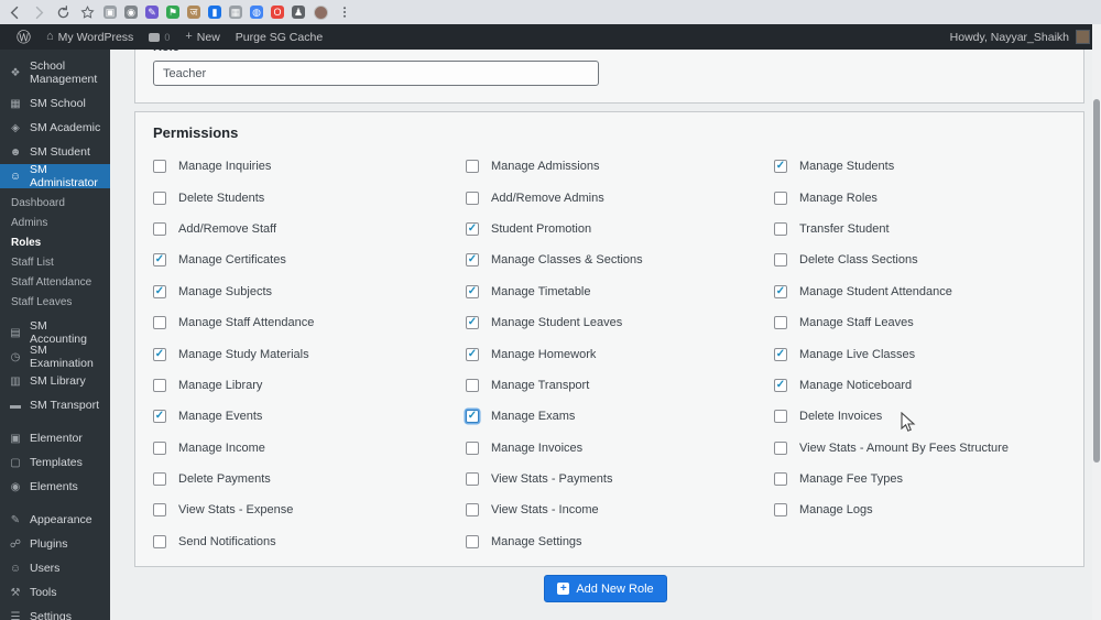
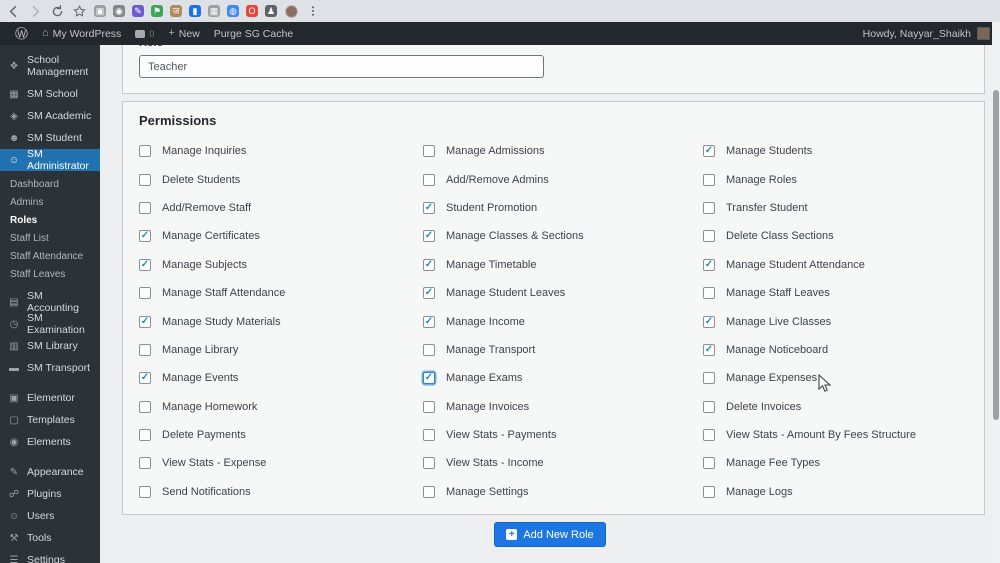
  ▣
  ◉
  ✎
  ⚑
  ज
  ▮
  ▦
  ◍
  O
  ♟
  Ⓦ
  ⌂
  My WordPress
  0
  +
  New
  Purge SG Cache
  Howdy, Nayyar_Shaikh
  ❖
  School Management
  ▦
  SM School
  ◈
  SM Academic
  ☻
  SM Student
  ☺
  SM Administrator
  Dashboard
  Admins
  Roles
  Staff List
  Staff Attendance
  Staff Leaves
  ▤
  SM Accounting
  ◷
  SM Examination
  ▥
  SM Library
  ▬
  SM Transport
  ▣
  Elementor
  ▢
  Templates
  ◉
  Elements
  ✎
  Appearance
  ☍
  Plugins
  ☺
  Users
  ⚒
  Tools
  ☰
  Settings
  Teacher
  Permissions
  Manage Inquiries
  Delete Students
  Add/Remove Staff
  Manage Certificates
  Manage Subjects
  Manage Staff Attendance
  Manage Study Materials
  Manage Library
  Manage Events
- Manage Income
+ Manage Homework
  Delete Payments
  View Stats - Expense
  Send Notifications
  Manage Admissions
  Add/Remove Admins
  Student Promotion
  Manage Classes & Sections
  Manage Timetable
  Manage Student Leaves
- Manage Homework
+ Manage Income
  Manage Transport
  Manage Exams
  Manage Invoices
  View Stats - Payments
  View Stats - Income
  Manage Settings
  Manage Students
  Manage Roles
  Transfer Student
  Delete Class Sections
  Manage Student Attendance
  Manage Staff Leaves
  Manage Live Classes
  Manage Noticeboard
+ Manage Expenses
  Delete Invoices
  View Stats - Amount By Fees Structure
  Manage Fee Types
  Manage Logs
  +
  Add New Role
